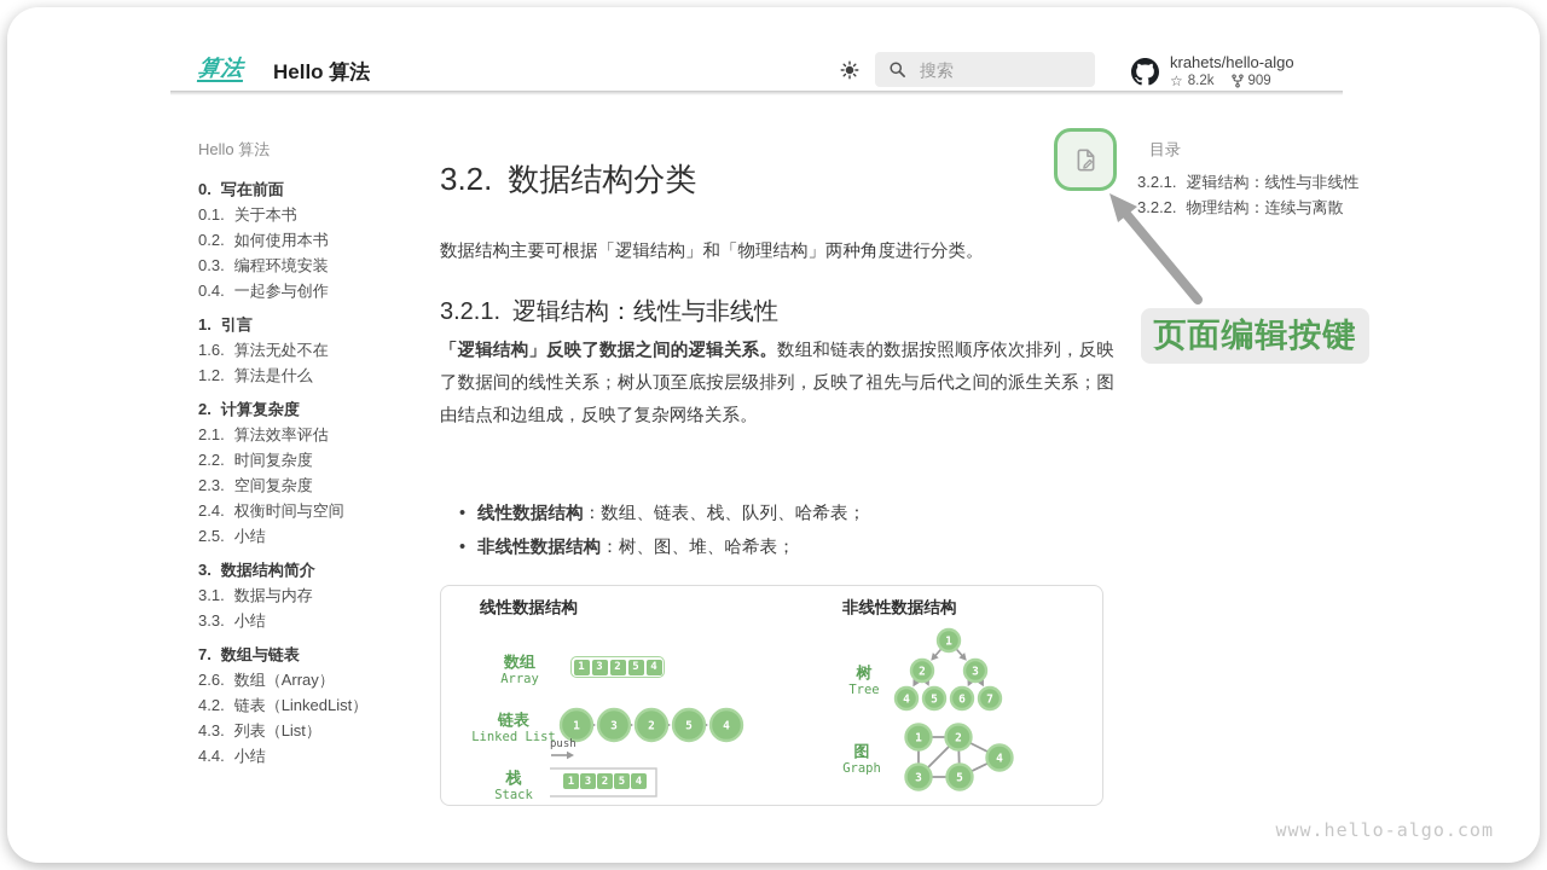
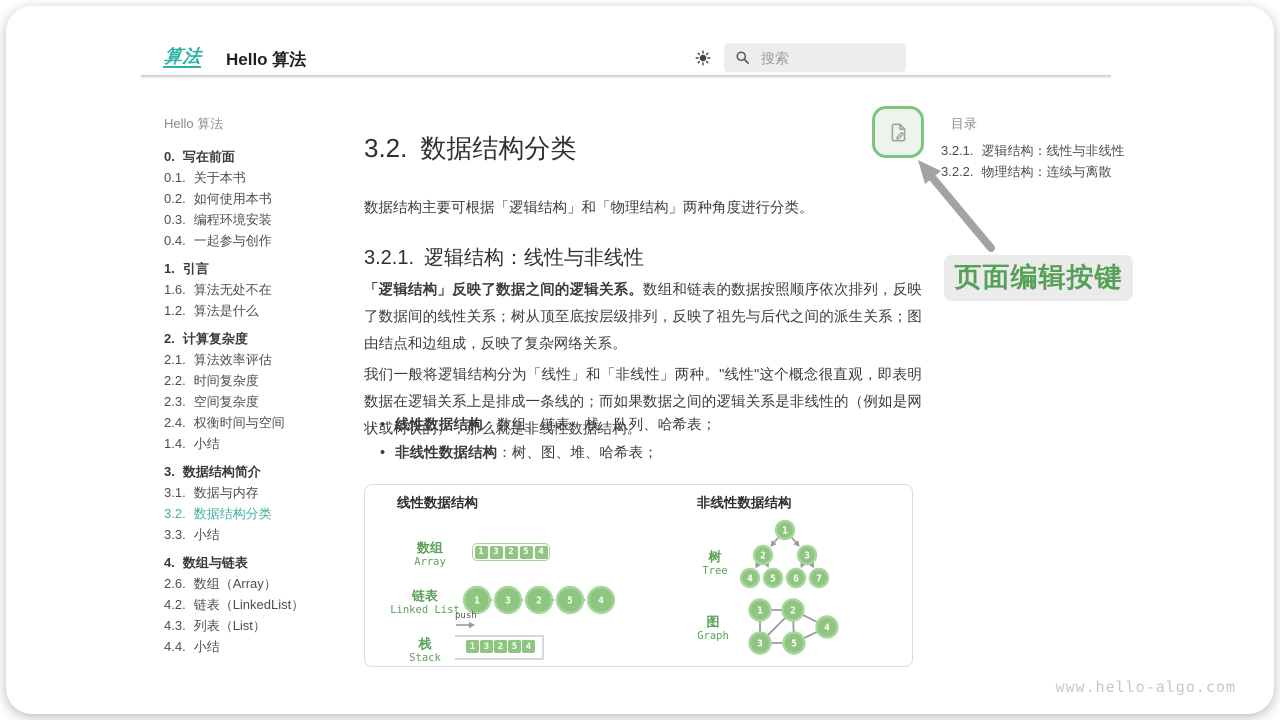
  Hello 算法
  搜索
- krahets/hello-algo
- ☆
- 8.2k
- 909
  Hello 算法
  0.
  写在前面
  0.1.
  关于本书
  0.2.
  如何使用本书
  0.3.
  编程环境安装
  0.4.
  一起参与创作
  1.
  引言
  1.6.
  算法无处不在
  1.2.
  算法是什么
  2.
  计算复杂度
  2.1.
  算法效率评估
  2.2.
  时间复杂度
  2.3.
  空间复杂度
  2.4.
  权衡时间与空间
- 2.5.
+ 1.4.
  小结
  3.
  数据结构简介
  3.1.
  数据与内存
+ 3.2.
+ 数据结构分类
  3.3.
  小结
- 7.
+ 4.
  数组与链表
  2.6.
  数组（Array）
  4.2.
  链表（LinkedList）
  4.3.
  列表（List）
  4.4.
  小结
  3.2. 数据结构分类
  数据结构主要可根据「逻辑结构」和「物理结构」两种角度进行分类。
  3.2.1. 逻辑结构：线性与非线性
  「逻辑结构」反映了数据之间的逻辑关系。数组和链表的数据按照顺序依次排列，反映了数据间的线性关系；树从顶至底按层级排列，反映了祖先与后代之间的派生关系；图由结点和边组成，反映了复杂网络关系。
+ 我们一般将逻辑结构分为「线性」和「非线性」两种。"线性"这个概念很直观，即表明数据在逻辑关系上是排成一条线的；而如果数据之间的逻辑关系是非线性的（例如是网状或树状的），那么就是非线性数据结构。
  线性数据结构：数组、链表、栈、队列、哈希表；
  非线性数据结构：树、图、堆、哈希表；
  1
  3
  2
  5
  4
  1
  2
  3
  4
  5
  6
  7
  1
  2
  3
  4
  5
  线性数据结构
  非线性数据结构
  数组
  Array
  1
  3
  2
  5
  4
  链表
  Linked List
  push
  栈
  Stack
  1
  3
  2
  5
  4
  树
  Tree
  图
  Graph
  目录
  3.2.1.
  逻辑结构：线性与非线性
  3.2.2.
  物理结构：连续与离散
  页面编辑按键
  www.hello-algo.com
